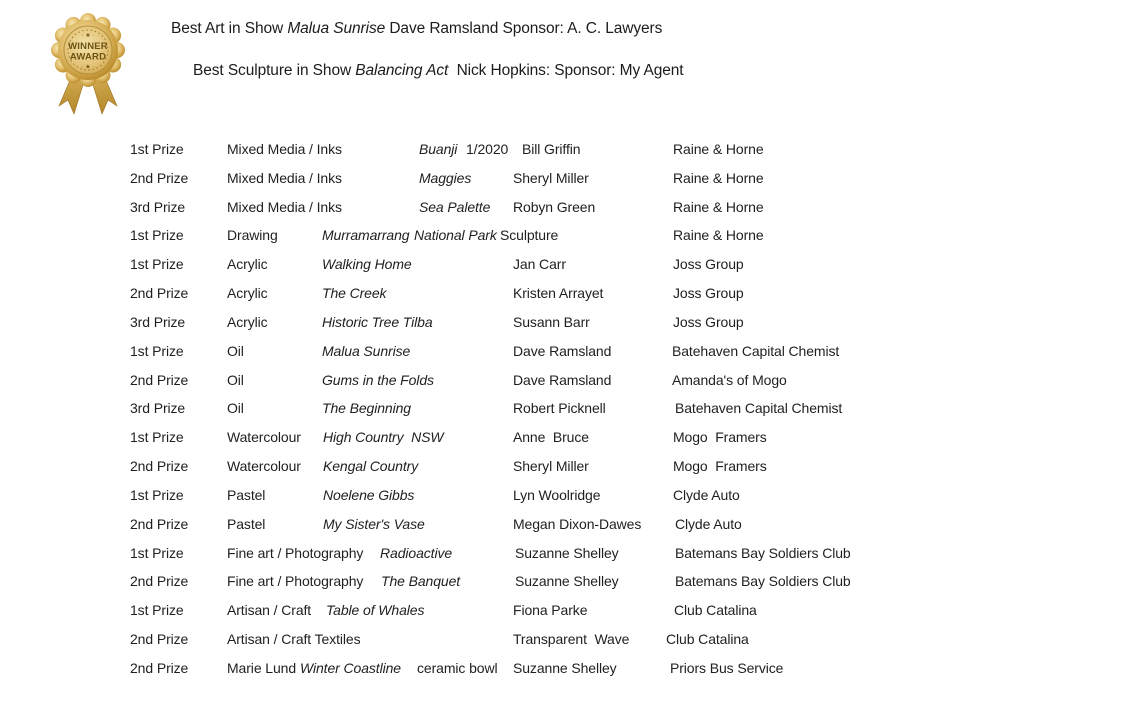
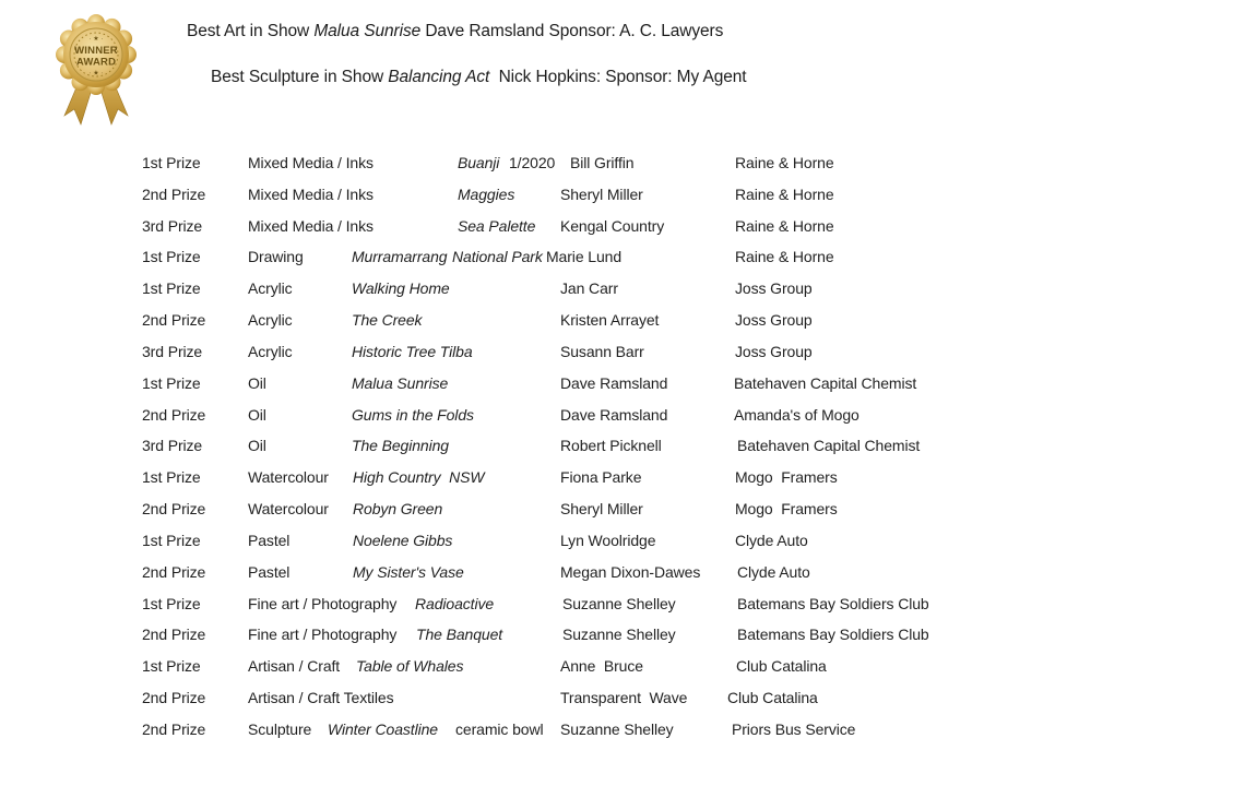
  WINNER
  AWARD
  Best Art in Show Malua Sunrise Dave Ramsland Sponsor: A. C. Lawyers
  Best Sculpture in Show Balancing Act Nick Hopkins: Sponsor: My Agent
  1st Prize
  Mixed Media / Inks
  Buanji
  1/2020
  Bill Griffin
  Raine & Horne
  2nd Prize
  Mixed Media / Inks
  Maggies
  Sheryl Miller
  Raine & Horne
  3rd Prize
  Mixed Media / Inks
  Sea Palette
- Robyn Green
+ Kengal Country
  Raine & Horne
  1st Prize
  Drawing
  Murramarrang
  National Park
- Sculpture
+ Marie Lund
  Raine & Horne
  1st Prize
  Acrylic
  Walking Home
  Jan Carr
  Joss Group
  2nd Prize
  Acrylic
  The Creek
  Kristen Arrayet
  Joss Group
  3rd Prize
  Acrylic
  Historic Tree Tilba
  Susann Barr
  Joss Group
  1st Prize
  Oil
  Malua Sunrise
  Dave Ramsland
  Batehaven Capital Chemist
  2nd Prize
  Oil
  Gums in the Folds
  Dave Ramsland
  Amanda's of Mogo
  3rd Prize
  Oil
  The Beginning
  Robert Picknell
  Batehaven Capital Chemist
  1st Prize
  Watercolour
  High Country NSW
- Anne Bruce
+ Fiona Parke
  Mogo Framers
  2nd Prize
  Watercolour
- Kengal Country
+ Robyn Green
  Sheryl Miller
  Mogo Framers
  1st Prize
  Pastel
  Noelene Gibbs
  Lyn Woolridge
  Clyde Auto
  2nd Prize
  Pastel
  My Sister's Vase
  Megan Dixon-Dawes
  Clyde Auto
  1st Prize
  Fine art / Photography
  Radioactive
  Suzanne Shelley
  Batemans Bay Soldiers Club
  2nd Prize
  Fine art / Photography
  The Banquet
  Suzanne Shelley
  Batemans Bay Soldiers Club
  1st Prize
  Artisan / Craft
  Table of Whales
- Fiona Parke
+ Anne Bruce
  Club Catalina
  2nd Prize
  Artisan / Craft Textiles
  Transparent Wave
  Club Catalina
  2nd Prize
- Marie Lund
+ Sculpture
  Winter Coastline
  ceramic bowl
  Suzanne Shelley
  Priors Bus Service
